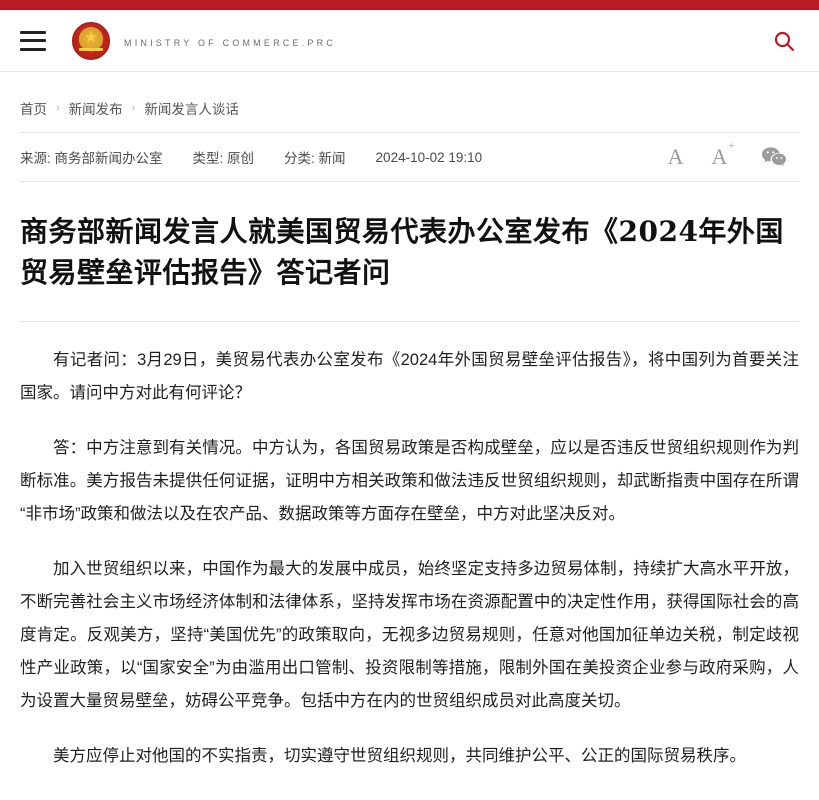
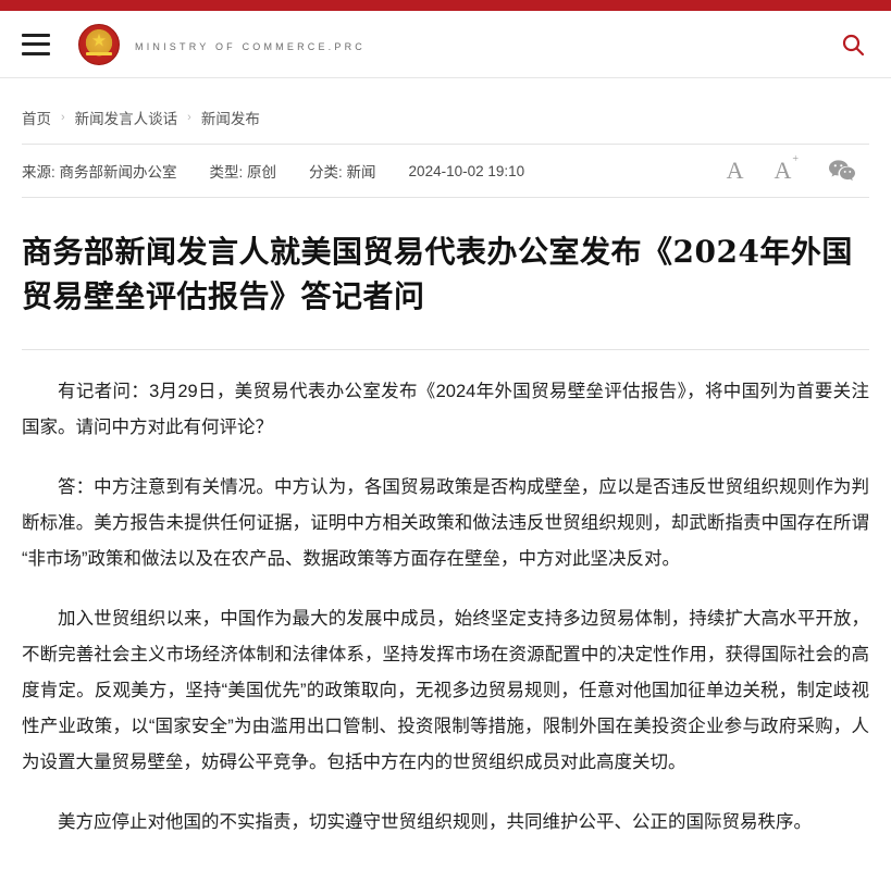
  ★
  MINISTRY OF COMMERCE.PRC
  首页
  ›
- 新闻发布
+ 新闻发言人谈话
  ›
- 新闻发言人谈话
+ 新闻发布
  来源: 商务部新闻办公室
  类型: 原创
  分类: 新闻
  2024-10-02 19:10
  A
  A+
  商务部新闻发言人就美国贸易代表办公室发布《2024年外国贸易壁垒评估报告》答记者问
  有记者问：3月29日，美贸易代表办公室发布《2024年外国贸易壁垒评估报告》，将中国列为首要关注国家。请问中方对此有何评论？
  答：中方注意到有关情况。中方认为，各国贸易政策是否构成壁垒，应以是否违反世贸组织规则作为判断标准。美方报告未提供任何证据，证明中方相关政策和做法违反世贸组织规则，却武断指责中国存在所谓“非市场”政策和做法以及在农产品、数据政策等方面存在壁垒，中方对此坚决反对。
  加入世贸组织以来，中国作为最大的发展中成员，始终坚定支持多边贸易体制，持续扩大高水平开放，不断完善社会主义市场经济体制和法律体系，坚持发挥市场在资源配置中的决定性作用，获得国际社会的高度肯定。反观美方，坚持“美国优先”的政策取向，无视多边贸易规则，任意对他国加征单边关税，制定歧视性产业政策，以“国家安全”为由滥用出口管制、投资限制等措施，限制外国在美投资企业参与政府采购，人为设置大量贸易壁垒，妨碍公平竞争。包括中方在内的世贸组织成员对此高度关切。
  美方应停止对他国的不实指责，切实遵守世贸组织规则，共同维护公平、公正的国际贸易秩序。
